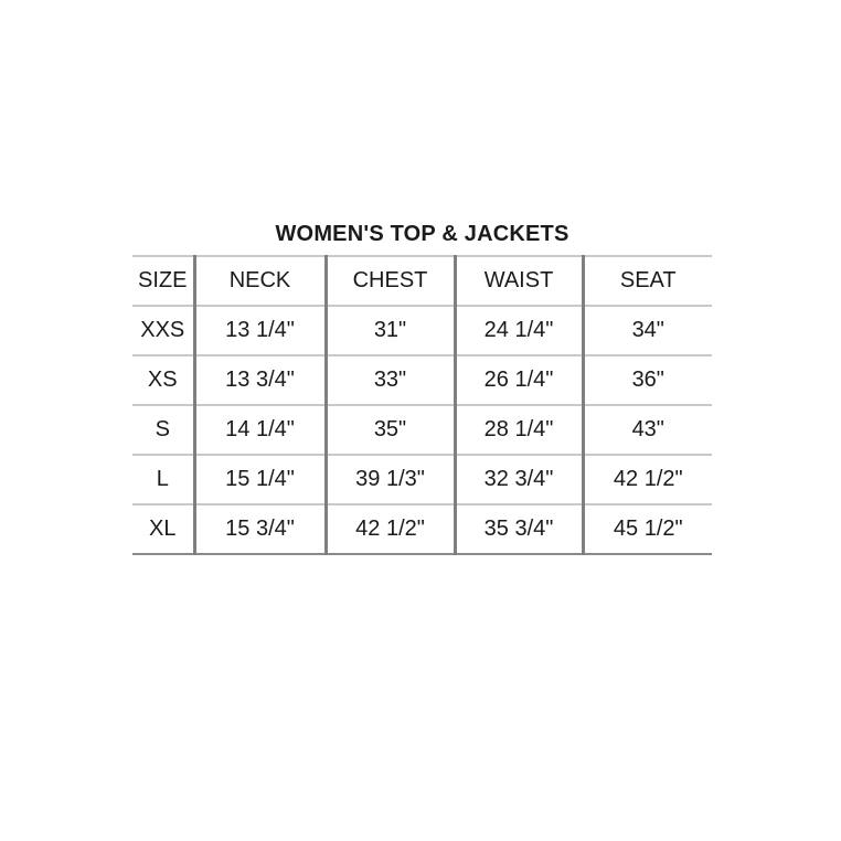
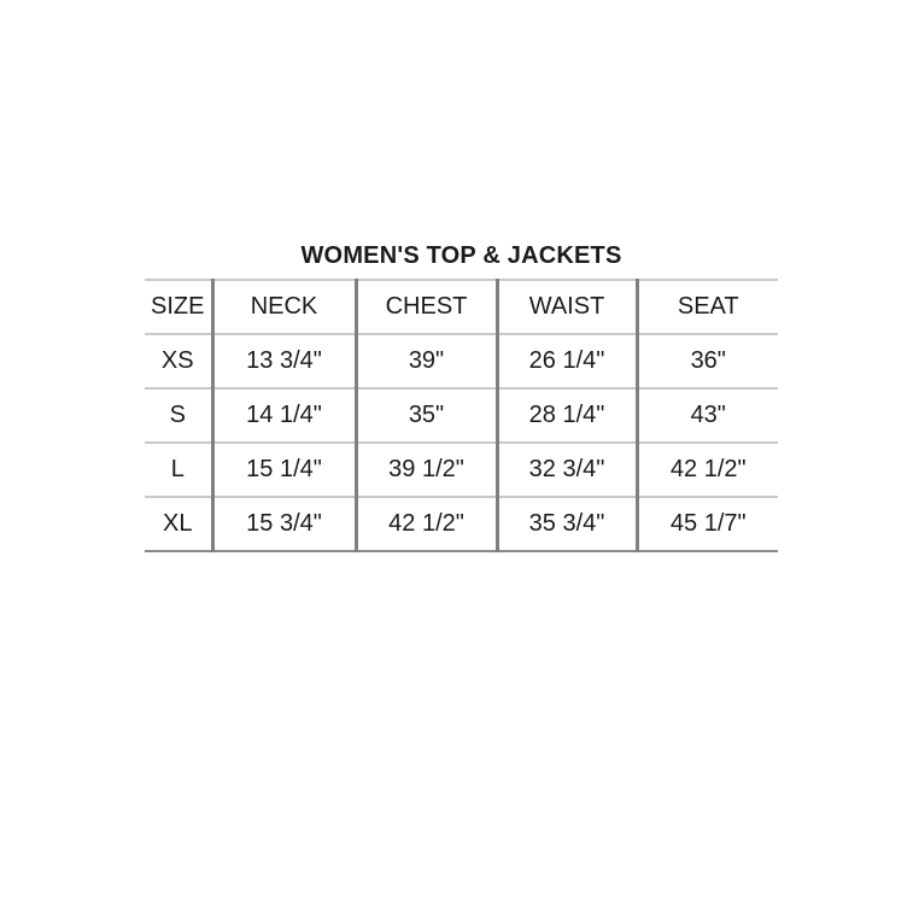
  WOMEN'S TOP & JACKETS
  SIZE	NECK	CHEST	WAIST	SEAT
- XXS	13 1/4"	31"	24 1/4"	34"
- XS	13 3/4"	33"	26 1/4"	36"
+ XS	13 3/4"	39"	26 1/4"	36"
  S	14 1/4"	35"	28 1/4"	43"
- L	15 1/4"	39 1/3"	32 3/4"	42 1/2"
+ L	15 1/4"	39 1/2"	32 3/4"	42 1/2"
- XL	15 3/4"	42 1/2"	35 3/4"	45 1/2"
+ XL	15 3/4"	42 1/2"	35 3/4"	45 1/7"
